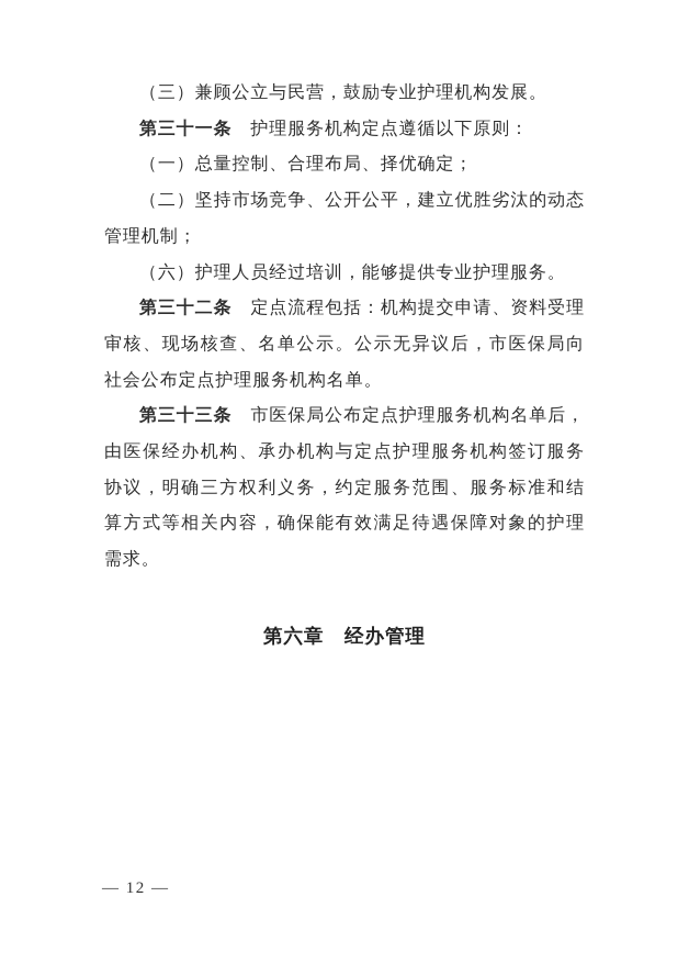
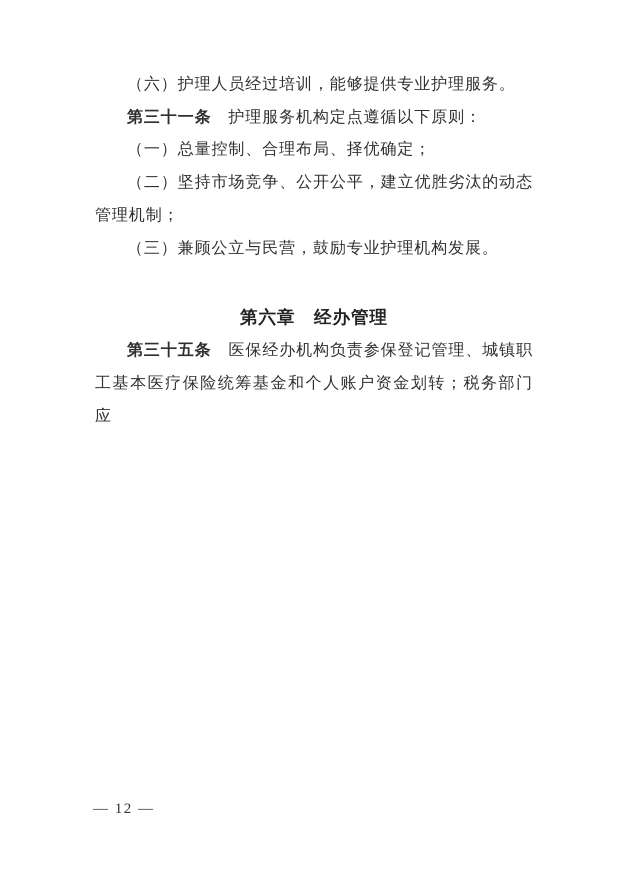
- （三）兼顾公立与民营，鼓励专业护理机构发展。
+ （六）护理人员经过培训，能够提供专业护理服务。
  第三十一条 护理服务机构定点遵循以下原则：
  （一）总量控制、合理布局、择优确定；
  （二）坚持市场竞争、公开公平，建立优胜劣汰的动态管理机制；
- （六）护理人员经过培训，能够提供专业护理服务。
+ （三）兼顾公立与民营，鼓励专业护理机构发展。
- 第三十二条 定点流程包括：机构提交申请、资料受理审核、现场核查、名单公示。公示无异议后，市医保局向社会公布定点护理服务机构名单。
- 第三十三条 市医保局公布定点护理服务机构名单后，由医保经办机构、承办机构与定点护理服务机构签订服务协议，明确三方权利义务，约定服务范围、服务标准和结算方式等相关内容，确保能有效满足待遇保障对象的护理需求。
  第六章 经办管理
+ 第三十五条 医保经办机构负责参保登记管理、城镇职工基本医疗保险统筹基金和个人账户资金划转；税务部门应
  — 12 —
